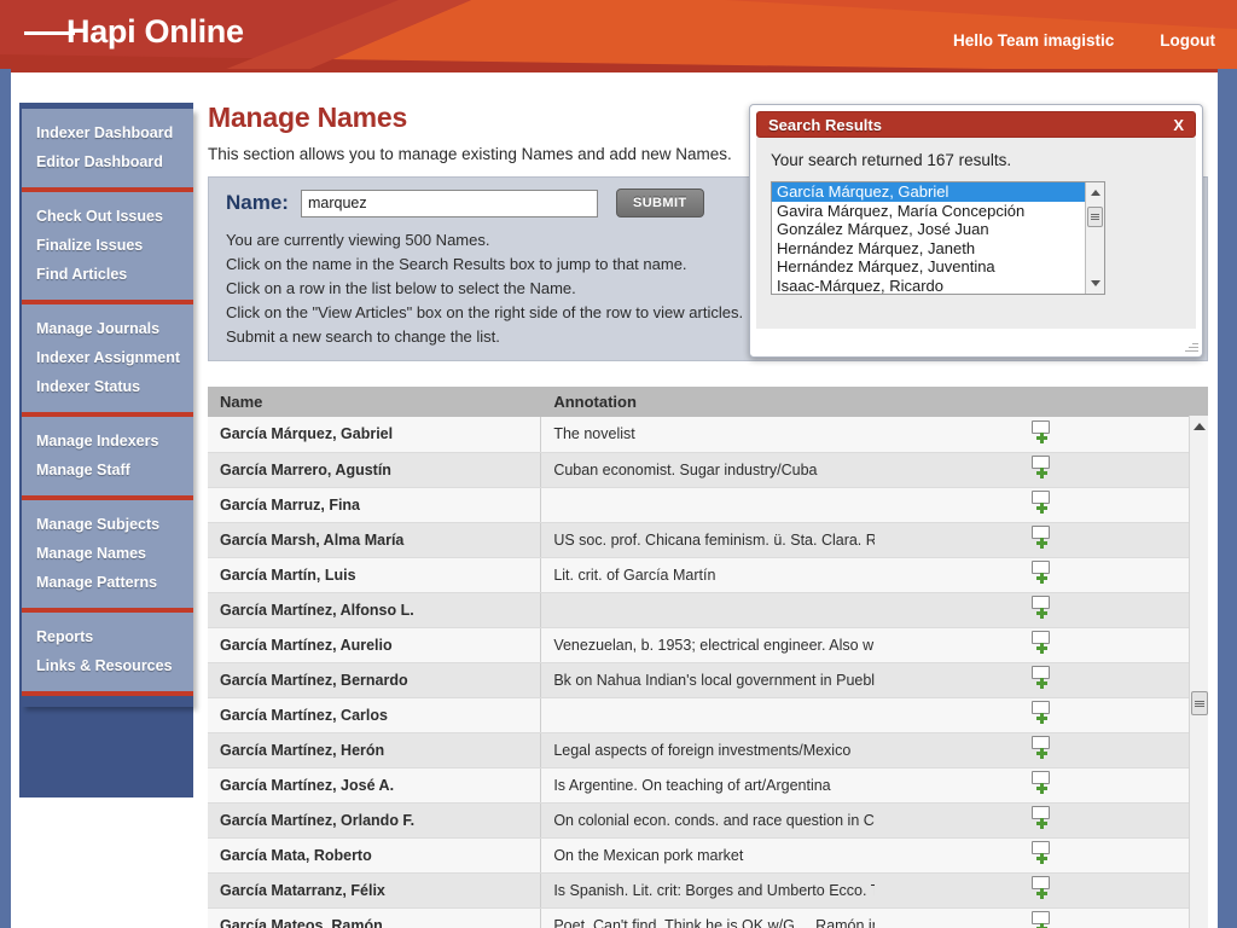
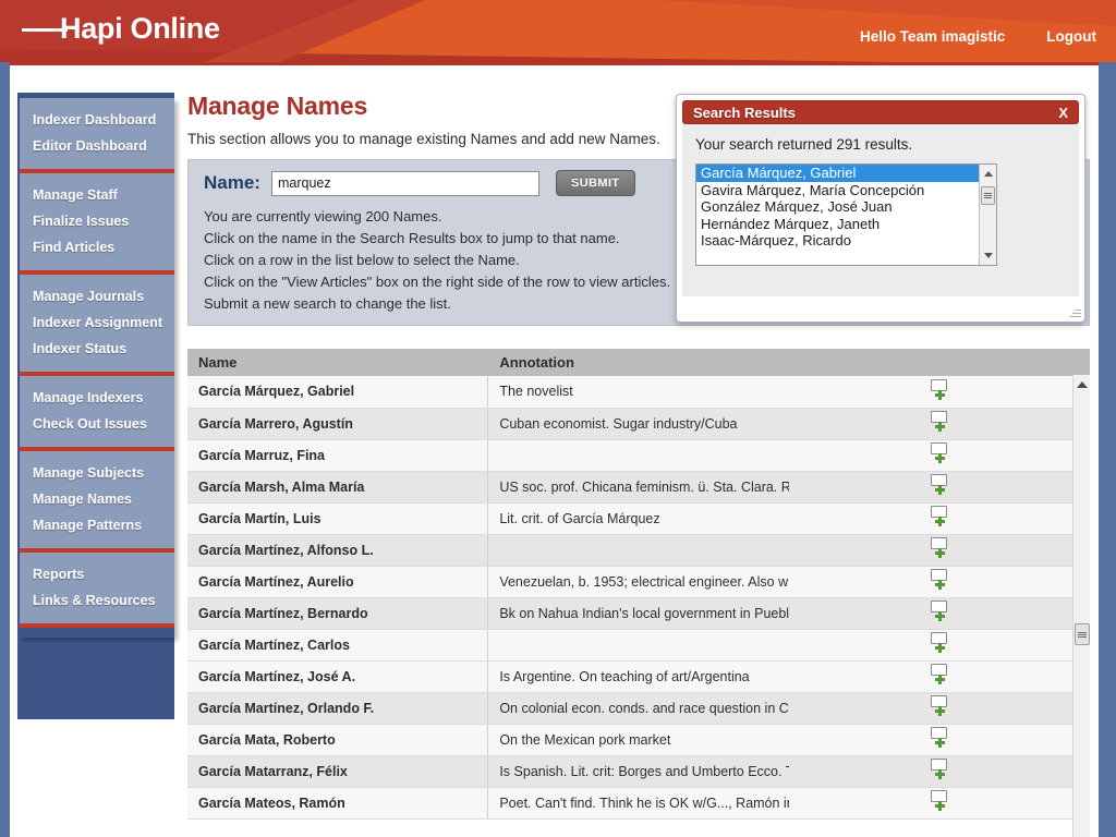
  Hapi Online
  Hello Team imagistic
  Logout
  Indexer Dashboard
  Editor Dashboard
- Check Out Issues
+ Manage Staff
  Finalize Issues
  Find Articles
  Manage Journals
  Indexer Assignment
  Indexer Status
  Manage Indexers
- Manage Staff
+ Check Out Issues
  Manage Subjects
  Manage Names
  Manage Patterns
  Reports
  Links & Resources
  Manage Names
  This section allows you to manage existing Names and add new Names.
  Name:
  marquez
  SUBMIT
- You are currently viewing 500 Names.
+ You are currently viewing 200 Names.
  Click on the name in the Search Results box to jump to that name.
  Click on a row in the list below to select the Name.
  Click on the "View Articles" box on the right side of the row to view articles.
  Submit a new search to change the list.
  Name	Annotation
  García Márquez, Gabriel	The novelist
  García Marrero, Agustín	Cuban economist. Sugar industry/Cuba
  García Marruz, Fina
  García Marsh, Alma María	US soc. prof. Chicana feminism. ü. Sta. Clara. R
- García Martín, Luis	Lit. crit. of García Martín
+ García Martín, Luis	Lit. crit. of García Márquez
  García Martínez, Alfonso L.
  García Martínez, Aurelio	Venezuelan, b. 1953; electrical engineer. Also w
  García Martínez, Bernardo	Bk on Nahua Indian's local government in Puebl
  García Martínez, Carlos
- García Martínez, Herón	Legal aspects of foreign investments/Mexico
  García Martínez, José A.	Is Argentine. On teaching of art/Argentina
  García Martínez, Orlando F.	On colonial econ. conds. and race question in C
  García Mata, Roberto	On the Mexican pork market
  García Matarranz, Félix	Is Spanish. Lit. crit: Borges and Umberto Ecco.
  García Mateos, Ramón	Poet. Can't find. Think he is OK w/G..., Ramón i
  Search Results
  X
- Your search returned 167 results.
+ Your search returned 291 results.
  García Márquez, Gabriel
  Gavira Márquez, María Concepción
  González Márquez, José Juan
  Hernández Márquez, Janeth
- Hernández Márquez, Juventina
  Isaac-Márquez, Ricardo
